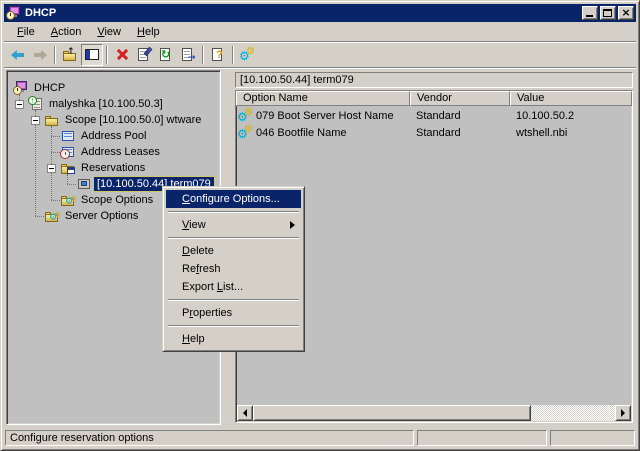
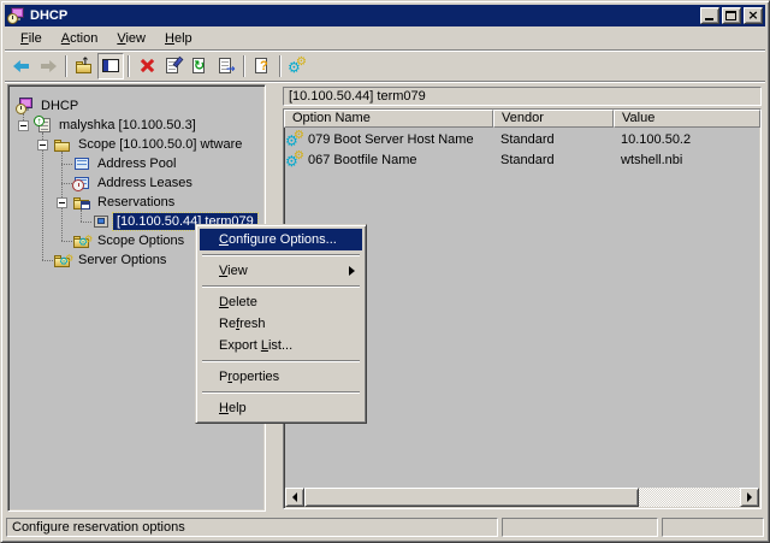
  DHCP
  ×
  File
  Action
  View
  Help
  ↑
  ↻
  →
  ?
  ⚙
  ⚙
  DHCP
  ↑
  malyshka [10.100.50.3]
  Scope [10.100.50.0] wtware
  Address Pool
  Address Leases
  Reservations
  [10.100.50.44] term079
  ⚙
  ⚙
  Scope Options
  ⚙
  ⚙
  Server Options
  [10.100.50.44] term079
  Option Name
  Vendor
  Value
  ⚙
  ⚙
  079 Boot Server Host Name
  Standard
  10.100.50.2
  ⚙
  ⚙
- 046 Bootfile Name
+ 067 Bootfile Name
  Standard
  wtshell.nbi
  Configure reservation options
  Configure Options...
  View
  Delete
  Refresh
  Export List...
  Properties
  Help
